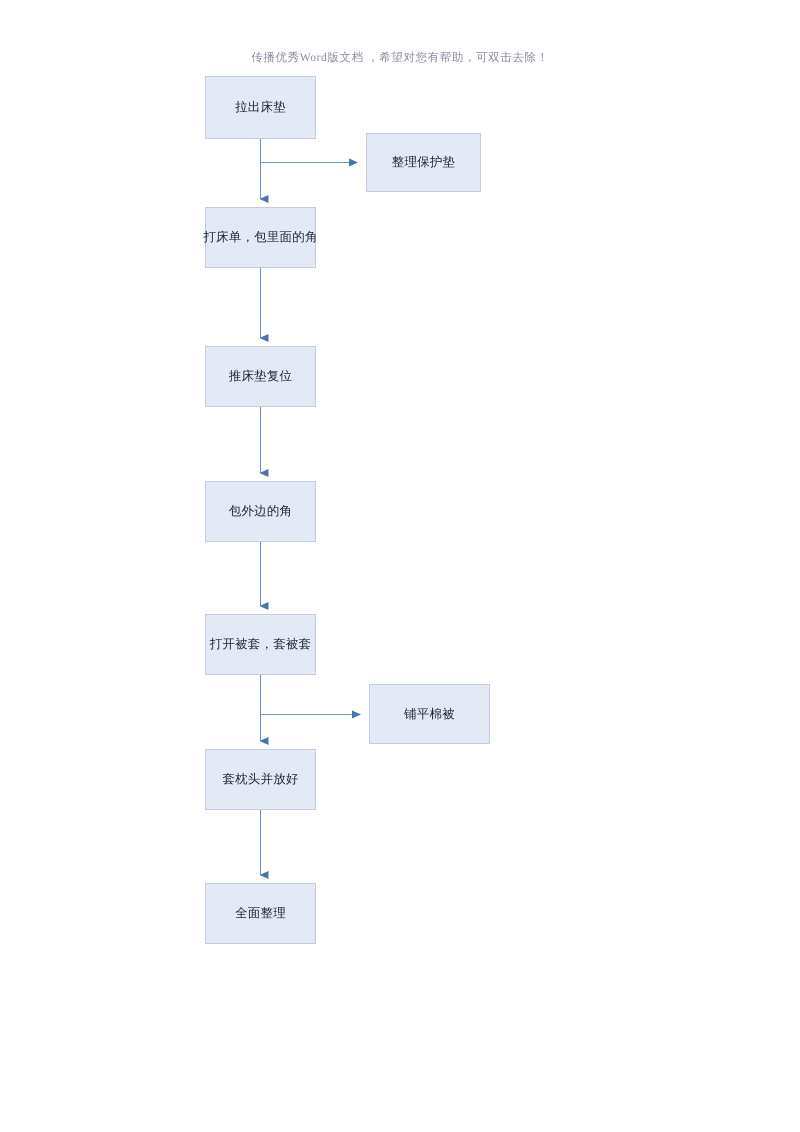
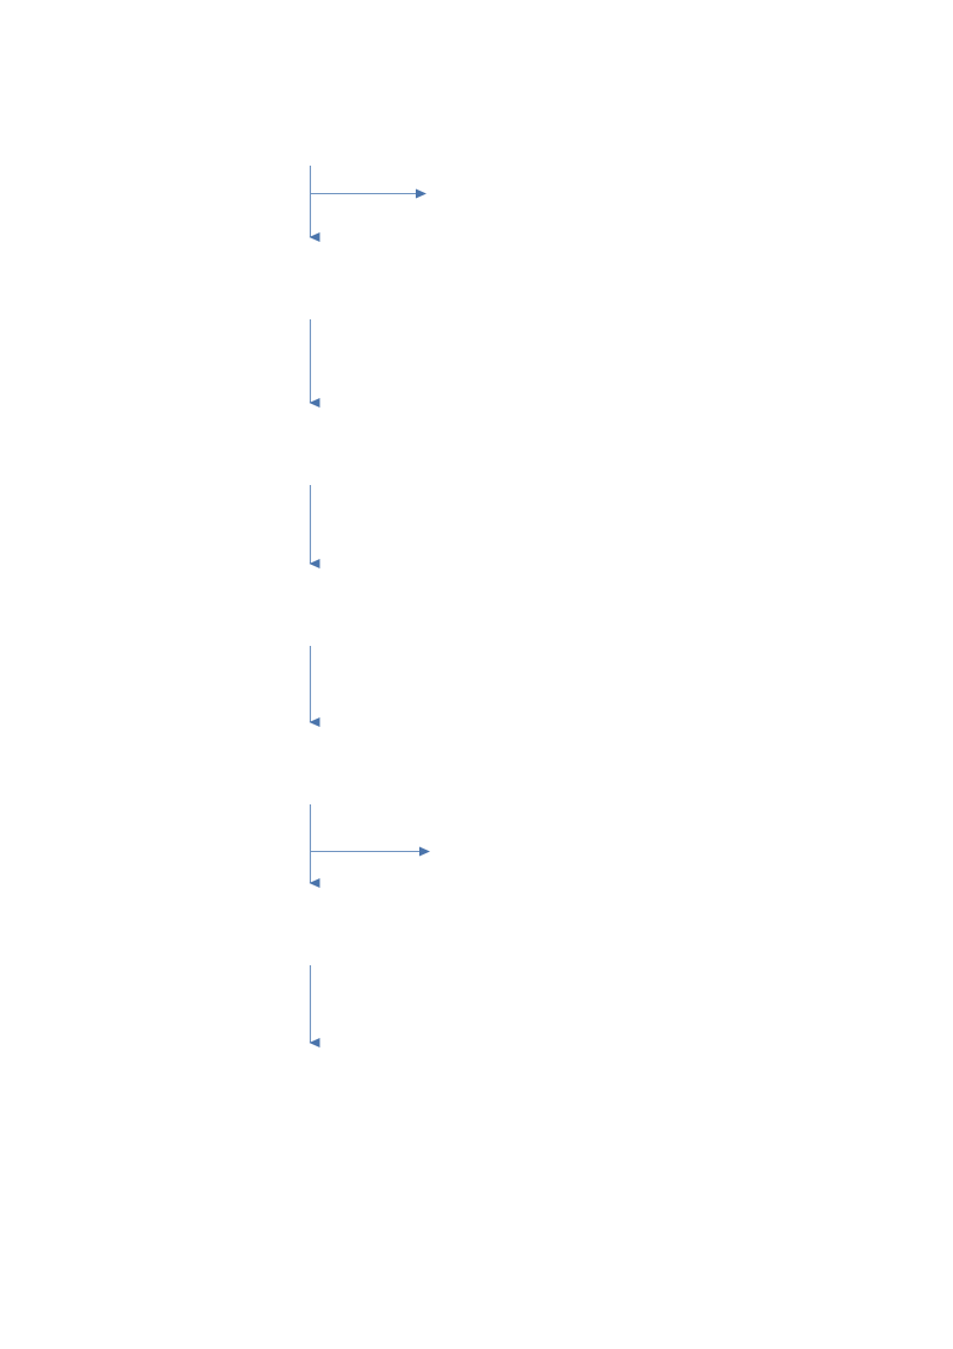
- 传播优秀Word版文档 ，希望对您有帮助，可双击去除！
- 拉出床垫
- 整理保护垫
- 打床单，包里面的角
- 推床垫复位
- 包外边的角
- 打开被套，套被套
- 铺平棉被
- 套枕头并放好
- 全面整理
